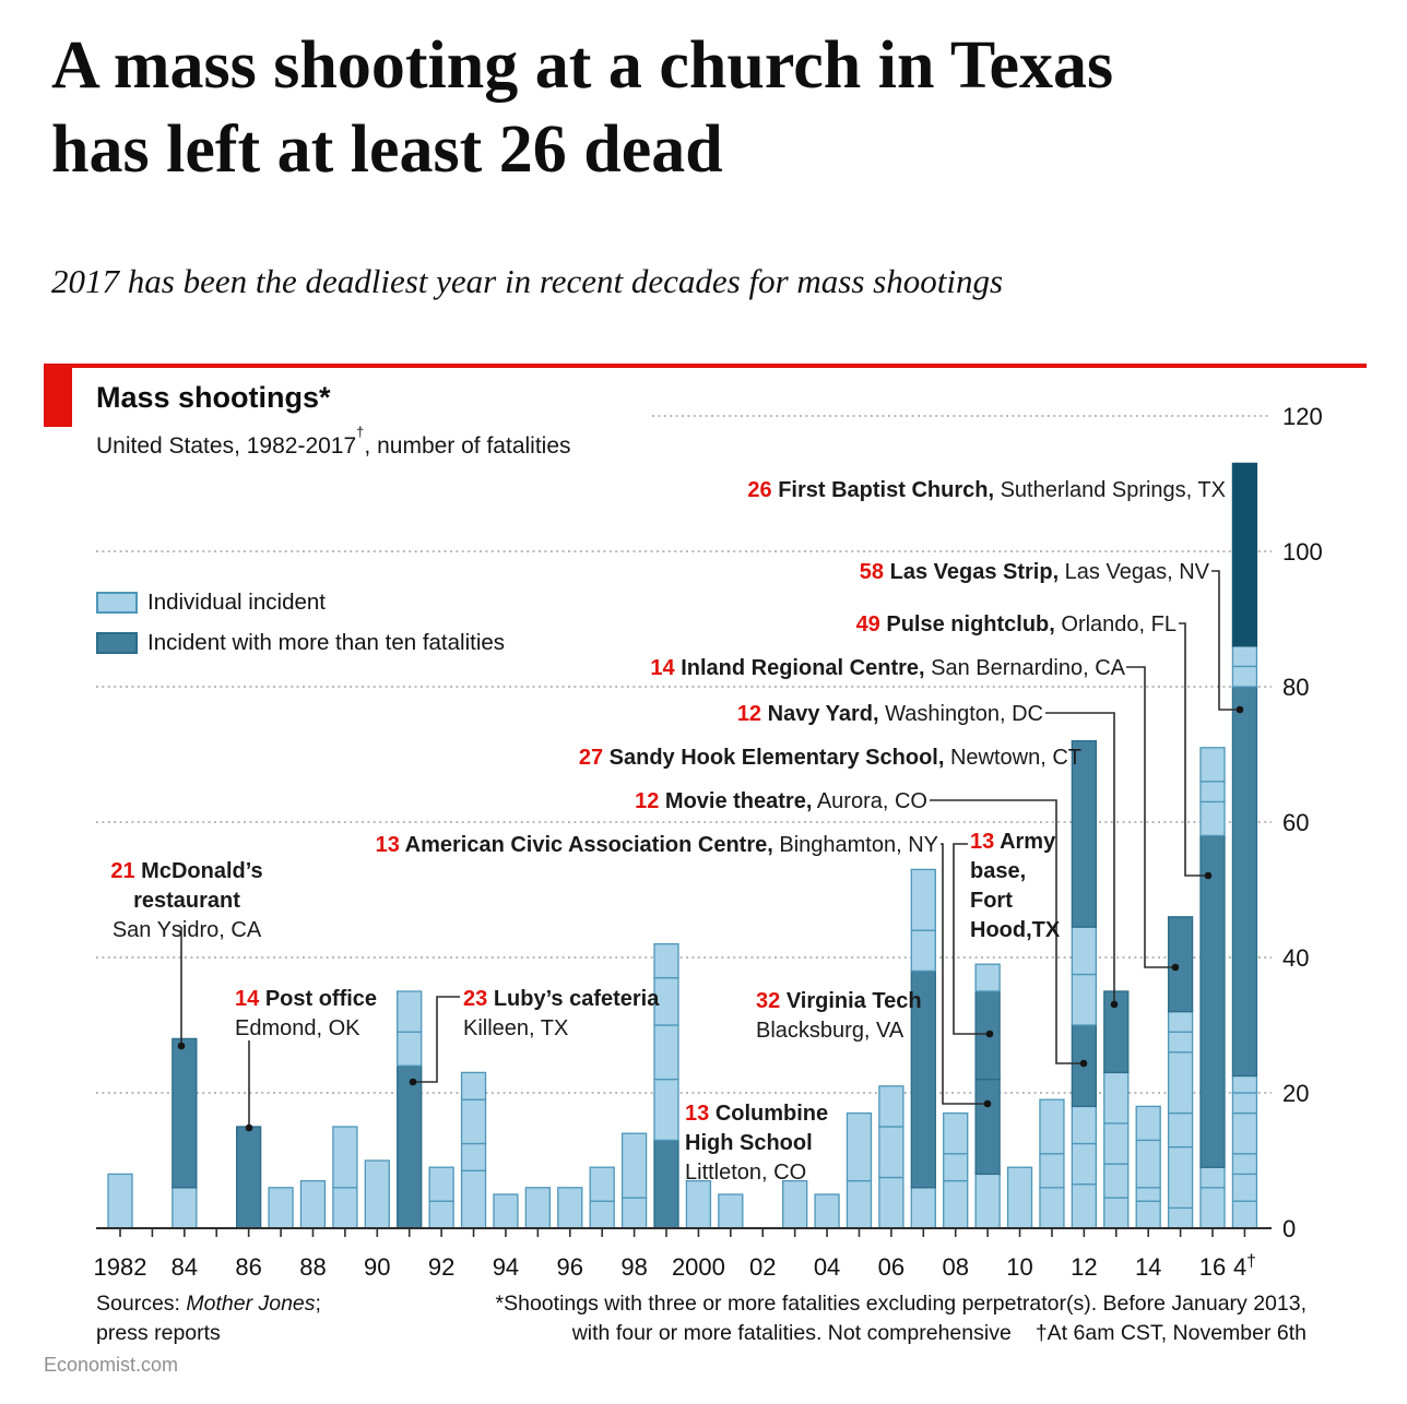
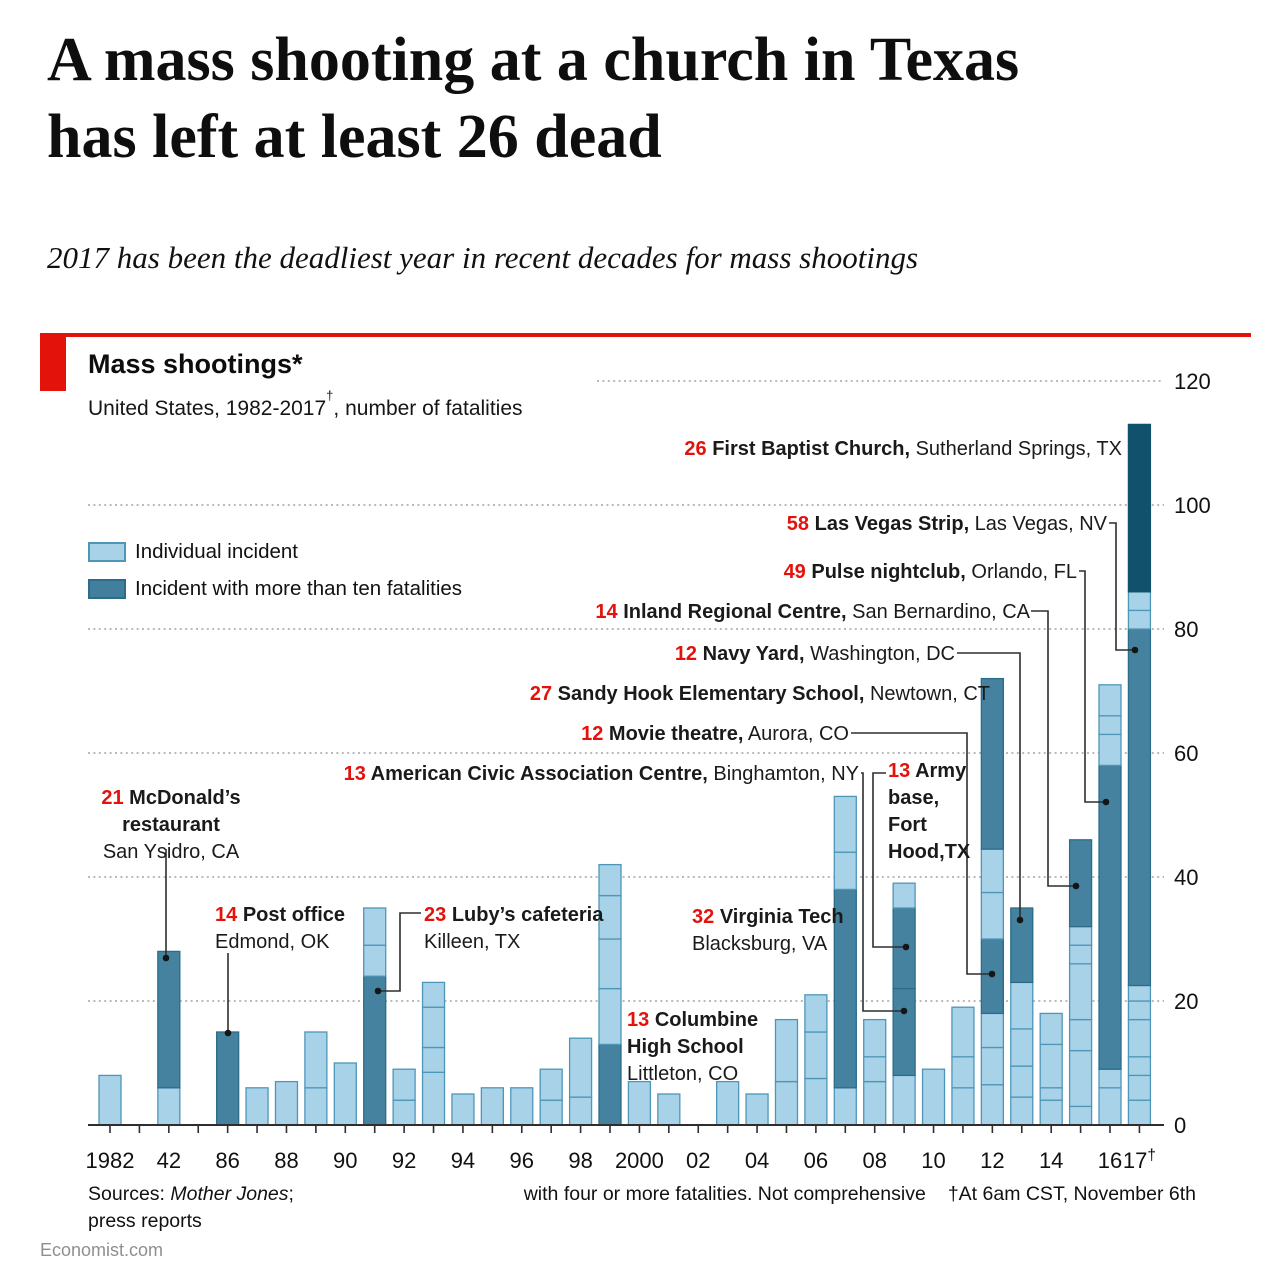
  A mass shooting at a church in Texas
  has left at least 26 dead
  2017 has been the deadliest year in recent decades for mass shootings
  Mass shootings*
  United States, 1982-2017†, number of fatalities
  Individual incident
  Incident with more than ten fatalities
  0
  20
  40
  60
  80
  100
  120
  1982
- 84
+ 42
  86
  88
  90
  92
  94
  96
  98
  2000
  02
  04
  06
  08
  10
  12
  14
  16
- 4†
+ 17†
  26 First Baptist Church, Sutherland Springs, TX
  58 Las Vegas Strip, Las Vegas, NV
  49 Pulse nightclub, Orlando, FL
  14 Inland Regional Centre, San Bernardino, CA
  12 Navy Yard, Washington, DC
  27 Sandy Hook Elementary School, Newtown, CT
  12 Movie theatre, Aurora, CO
  13 American Civic Association Centre, Binghamton, NY
  13 Army
  base,
  Fort
  Hood,TX
  21 McDonald’s
  restaurant
  San Ysidro, CA
  14 Post office
  Edmond, OK
  23 Luby’s cafeteria
  Killeen, TX
  13 Columbine
  High School
  Littleton, CO
  32 Virginia Tech
  Blacksburg, VA
  Sources: Mother Jones;
  press reports
- *Shootings with three or more fatalities excluding perpetrator(s). Before January 2013,
  with four or more fatalities. Not comprehensive †At 6am CST, November 6th
  Economist.com
